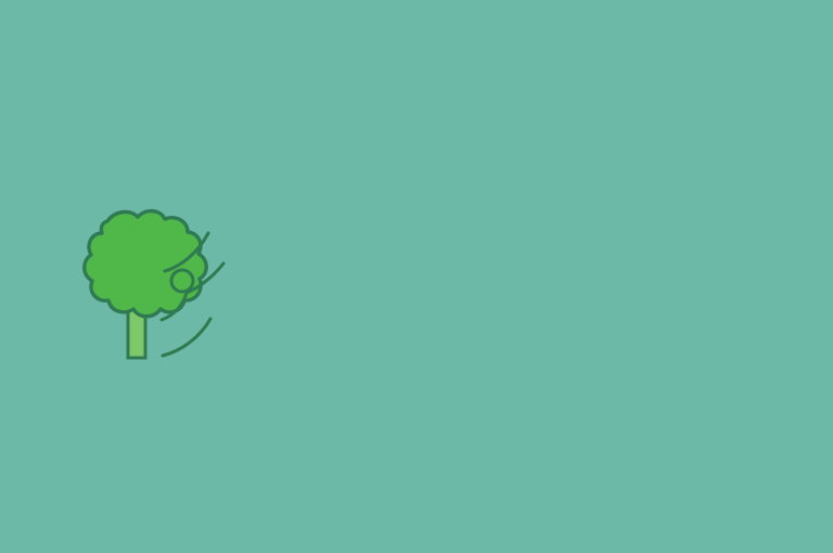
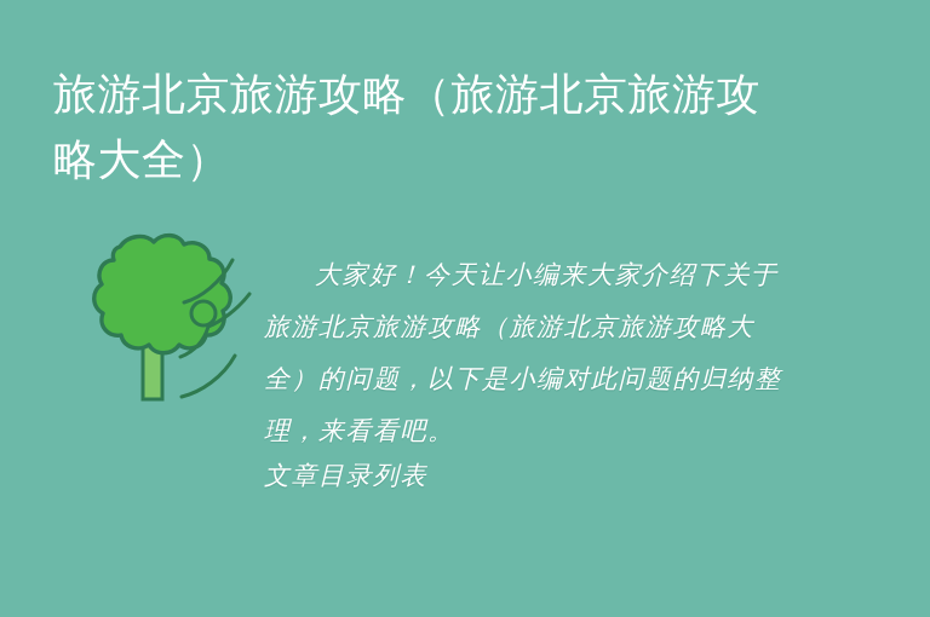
+ 旅游北京旅游攻略（旅游北京旅游攻略大全）
+ 大家好！今天让小编来大家介绍下关于旅游北京旅游攻略（旅游北京旅游攻略大全）的问题，以下是小编对此问题的归纳整理，来看看吧。
+ 文章目录列表
